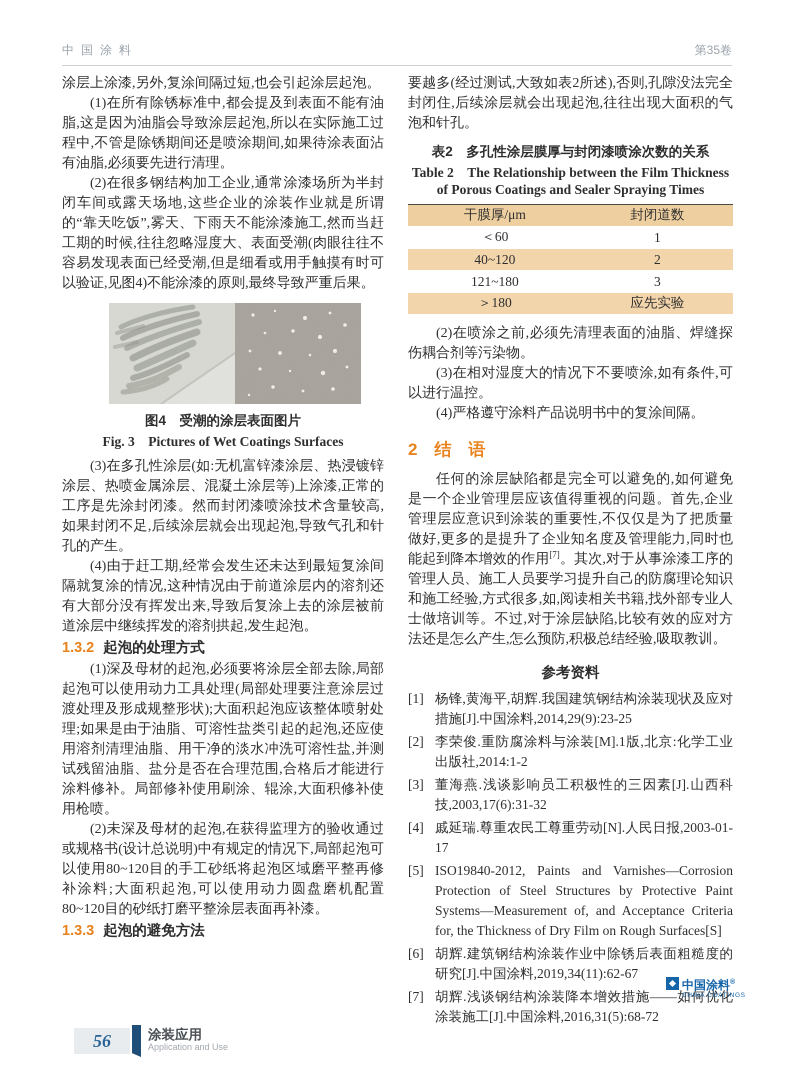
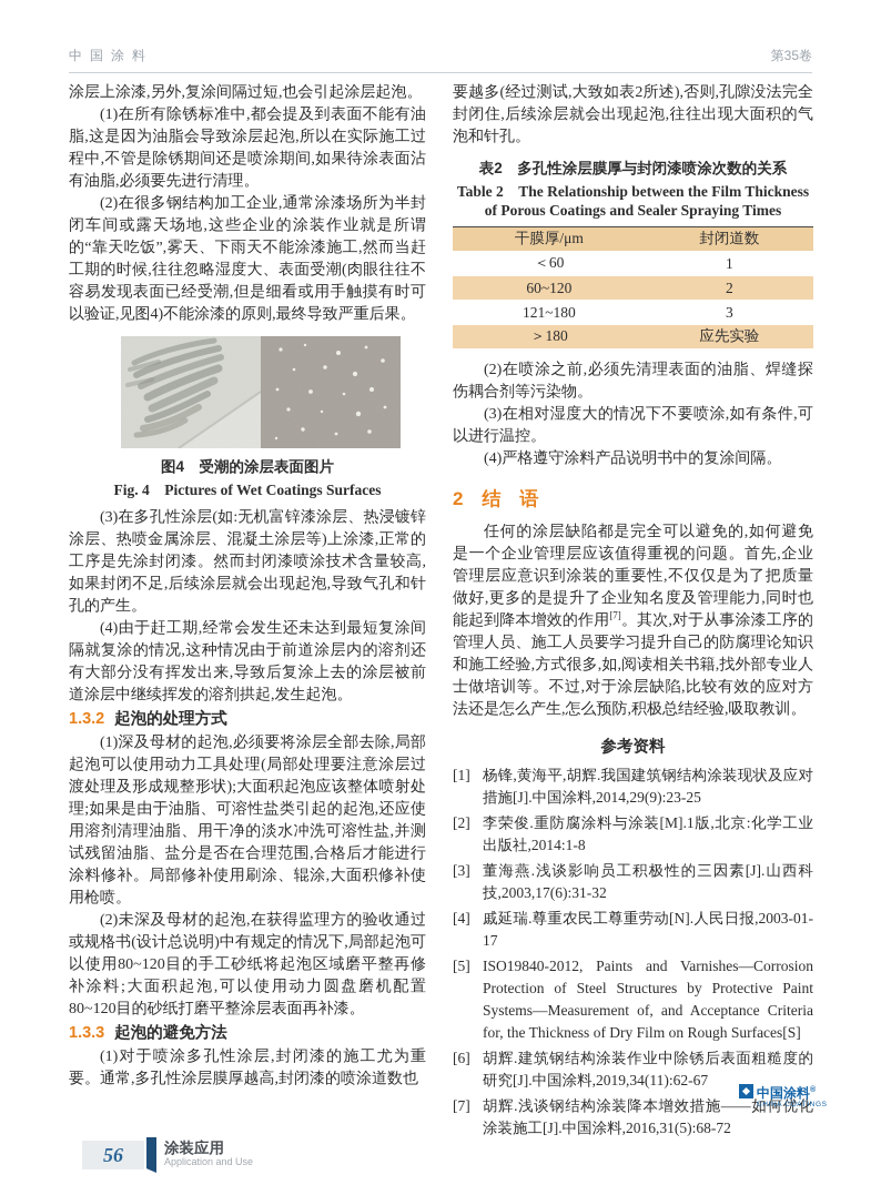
  中国涂料
  第35卷
  涂层上涂漆,另外,复涂间隔过短,也会引起涂层起泡。
  (1)在所有除锈标准中,都会提及到表面不能有油脂,这是因为油脂会导致涂层起泡,所以在实际施工过程中,不管是除锈期间还是喷涂期间,如果待涂表面沾有油脂,必须要先进行清理。
  (2)在很多钢结构加工企业,通常涂漆场所为半封闭车间或露天场地,这些企业的涂装作业就是所谓的“靠天吃饭”,雾天、下雨天不能涂漆施工,然而当赶工期的时候,往往忽略湿度大、表面受潮(肉眼往往不容易发现表面已经受潮,但是细看或用手触摸有时可以验证,见图4)不能涂漆的原则,最终导致严重后果。
  图4 受潮的涂层表面图片
- Fig. 3 Pictures of Wet Coatings Surfaces
+ Fig. 4 Pictures of Wet Coatings Surfaces
  (3)在多孔性涂层(如:无机富锌漆涂层、热浸镀锌涂层、热喷金属涂层、混凝土涂层等)上涂漆,正常的工序是先涂封闭漆。然而封闭漆喷涂技术含量较高,如果封闭不足,后续涂层就会出现起泡,导致气孔和针孔的产生。
  (4)由于赶工期,经常会发生还未达到最短复涂间隔就复涂的情况,这种情况由于前道涂层内的溶剂还有大部分没有挥发出来,导致后复涂上去的涂层被前道涂层中继续挥发的溶剂拱起,发生起泡。
  1.3.2 起泡的处理方式
  (1)深及母材的起泡,必须要将涂层全部去除,局部起泡可以使用动力工具处理(局部处理要注意涂层过渡处理及形成规整形状);大面积起泡应该整体喷射处理;如果是由于油脂、可溶性盐类引起的起泡,还应使用溶剂清理油脂、用干净的淡水冲洗可溶性盐,并测试残留油脂、盐分是否在合理范围,合格后才能进行涂料修补。局部修补使用刷涂、辊涂,大面积修补使用枪喷。
  (2)未深及母材的起泡,在获得监理方的验收通过或规格书(设计总说明)中有规定的情况下,局部起泡可以使用80~120目的手工砂纸将起泡区域磨平整再修补涂料;大面积起泡,可以使用动力圆盘磨机配置80~120目的砂纸打磨平整涂层表面再补漆。
  1.3.3 起泡的避免方法
+ (1)对于喷涂多孔性涂层,封闭漆的施工尤为重要。通常,多孔性涂层膜厚越高,封闭漆的喷涂道数也
  要越多(经过测试,大致如表2所述),否则,孔隙没法完全封闭住,后续涂层就会出现起泡,往往出现大面积的气泡和针孔。
  表2 多孔性涂层膜厚与封闭漆喷涂次数的关系
  Table 2 The Relationship between the Film Thickness of Porous Coatings and Sealer Spraying Times
  干膜厚/μm	封闭道数
  ＜60	1
- 40~120	2
+ 60~120	2
  121~180	3
  ＞180	应先实验
  (2)在喷涂之前,必须先清理表面的油脂、焊缝探伤耦合剂等污染物。
  (3)在相对湿度大的情况下不要喷涂,如有条件,可以进行温控。
  (4)严格遵守涂料产品说明书中的复涂间隔。
  2 结 语
  任何的涂层缺陷都是完全可以避免的,如何避免是一个企业管理层应该值得重视的问题。首先,企业管理层应意识到涂装的重要性,不仅仅是为了把质量做好,更多的是提升了企业知名度及管理能力,同时也能起到降本增效的作用[7]。其次,对于从事涂漆工序的管理人员、施工人员要学习提升自己的防腐理论知识和施工经验,方式很多,如,阅读相关书籍,找外部专业人士做培训等。不过,对于涂层缺陷,比较有效的应对方法还是怎么产生,怎么预防,积极总结经验,吸取教训。
  参考资料
  [1]
  杨锋,黄海平,胡辉.我国建筑钢结构涂装现状及应对措施[J].中国涂料,2014,29(9):23-25
  [2]
- 李荣俊.重防腐涂料与涂装[M].1版,北京:化学工业出版社,2014:1-2
+ 李荣俊.重防腐涂料与涂装[M].1版,北京:化学工业出版社,2014:1-8
  [3]
  董海燕.浅谈影响员工积极性的三因素[J].山西科技,2003,17(6):31-32
  [4]
  戚延瑞.尊重农民工尊重劳动[N].人民日报,2003-01-17
  [5]
  ISO19840-2012, Paints and Varnishes—Corrosion Protection of Steel Structures by Protective Paint Systems—Measurement of, and Acceptance Criteria for, the Thickness of Dry Film on Rough Surfaces[S]
  [6]
  胡辉.建筑钢结构涂装作业中除锈后表面粗糙度的研究[J].中国涂料,2019,34(11):62-67
  [7]
  胡辉.浅谈钢结构涂装降本增效措施——如何优化涂装施工[J].中国涂料,2016,31(5):68-72
  中国涂料
  56
  涂装应用
  Application and Use
